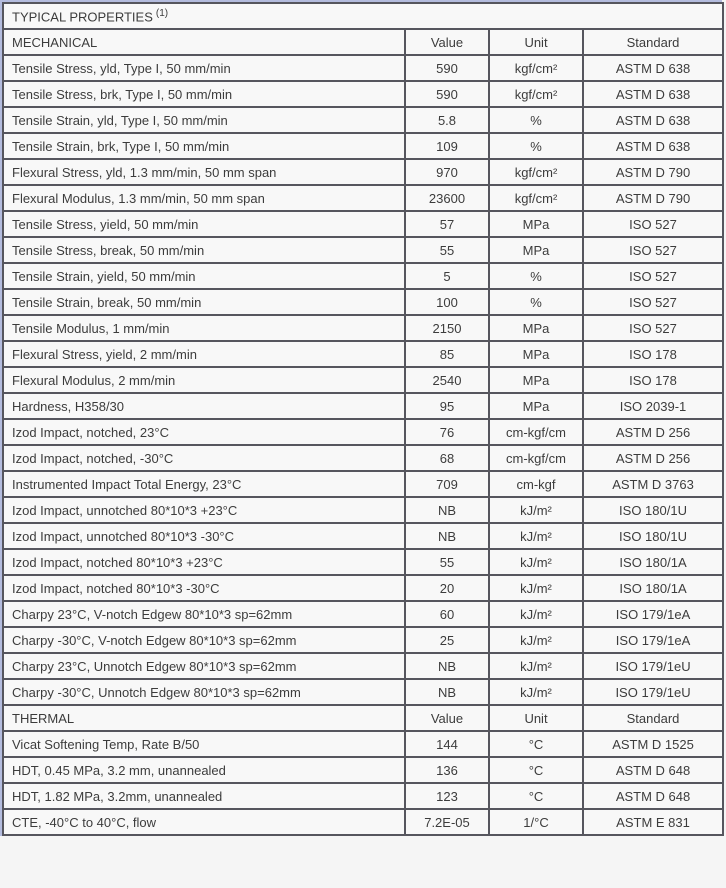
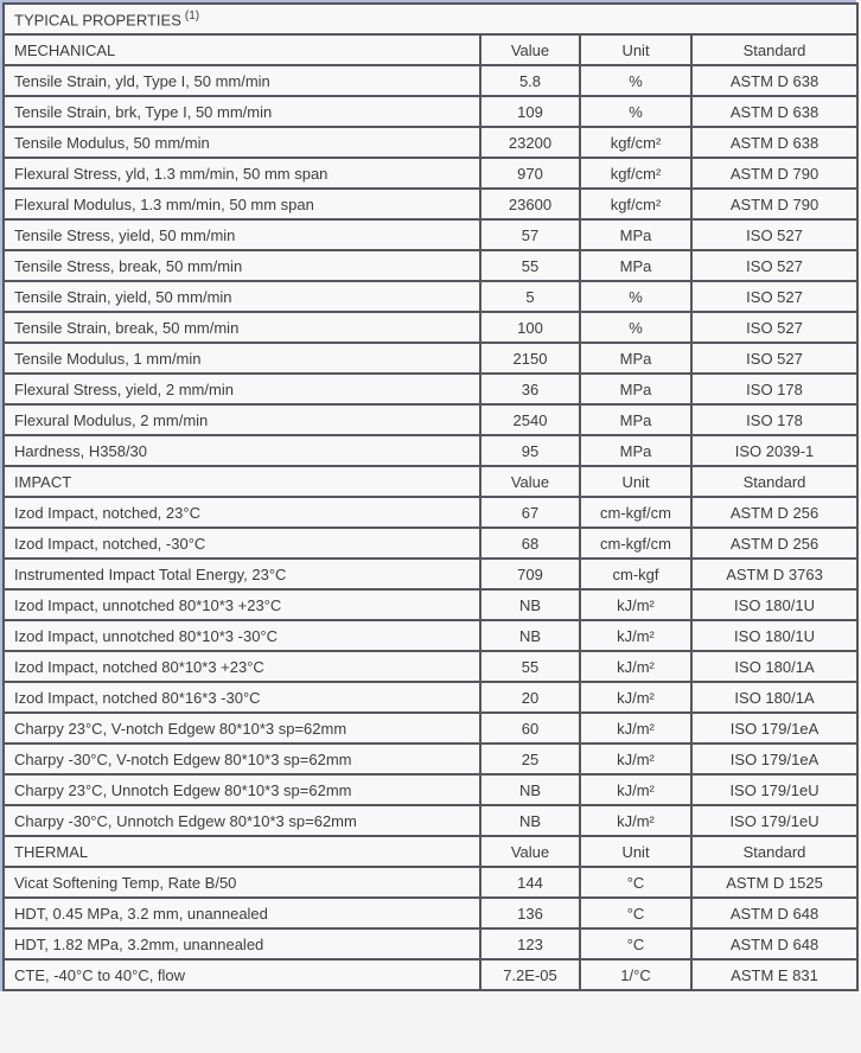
  TYPICAL PROPERTIES (1)
  MECHANICAL	Value	Unit	Standard
- Tensile Stress, yld, Type I, 50 mm/min	590	kgf/cm²	ASTM D 638
- Tensile Stress, brk, Type I, 50 mm/min	590	kgf/cm²	ASTM D 638
  Tensile Strain, yld, Type I, 50 mm/min	5.8	%	ASTM D 638
  Tensile Strain, brk, Type I, 50 mm/min	109	%	ASTM D 638
+ Tensile Modulus, 50 mm/min	23200	kgf/cm²	ASTM D 638
  Flexural Stress, yld, 1.3 mm/min, 50 mm span	970	kgf/cm²	ASTM D 790
  Flexural Modulus, 1.3 mm/min, 50 mm span	23600	kgf/cm²	ASTM D 790
  Tensile Stress, yield, 50 mm/min	57	MPa	ISO 527
  Tensile Stress, break, 50 mm/min	55	MPa	ISO 527
  Tensile Strain, yield, 50 mm/min	5	%	ISO 527
  Tensile Strain, break, 50 mm/min	100	%	ISO 527
  Tensile Modulus, 1 mm/min	2150	MPa	ISO 527
- Flexural Stress, yield, 2 mm/min	85	MPa	ISO 178
+ Flexural Stress, yield, 2 mm/min	36	MPa	ISO 178
  Flexural Modulus, 2 mm/min	2540	MPa	ISO 178
  Hardness, H358/30	95	MPa	ISO 2039-1
+ IMPACT	Value	Unit	Standard
- Izod Impact, notched, 23°C	76	cm-kgf/cm	ASTM D 256
+ Izod Impact, notched, 23°C	67	cm-kgf/cm	ASTM D 256
  Izod Impact, notched, -30°C	68	cm-kgf/cm	ASTM D 256
  Instrumented Impact Total Energy, 23°C	709	cm-kgf	ASTM D 3763
  Izod Impact, unnotched 80*10*3 +23°C	NB	kJ/m²	ISO 180/1U
  Izod Impact, unnotched 80*10*3 -30°C	NB	kJ/m²	ISO 180/1U
  Izod Impact, notched 80*10*3 +23°C	55	kJ/m²	ISO 180/1A
- Izod Impact, notched 80*10*3 -30°C	20	kJ/m²	ISO 180/1A
+ Izod Impact, notched 80*16*3 -30°C	20	kJ/m²	ISO 180/1A
  Charpy 23°C, V-notch Edgew 80*10*3 sp=62mm	60	kJ/m²	ISO 179/1eA
  Charpy -30°C, V-notch Edgew 80*10*3 sp=62mm	25	kJ/m²	ISO 179/1eA
  Charpy 23°C, Unnotch Edgew 80*10*3 sp=62mm	NB	kJ/m²	ISO 179/1eU
  Charpy -30°C, Unnotch Edgew 80*10*3 sp=62mm	NB	kJ/m²	ISO 179/1eU
  THERMAL	Value	Unit	Standard
  Vicat Softening Temp, Rate B/50	144	°C	ASTM D 1525
  HDT, 0.45 MPa, 3.2 mm, unannealed	136	°C	ASTM D 648
  HDT, 1.82 MPa, 3.2mm, unannealed	123	°C	ASTM D 648
  CTE, -40°C to 40°C, flow	7.2E-05	1/°C	ASTM E 831
